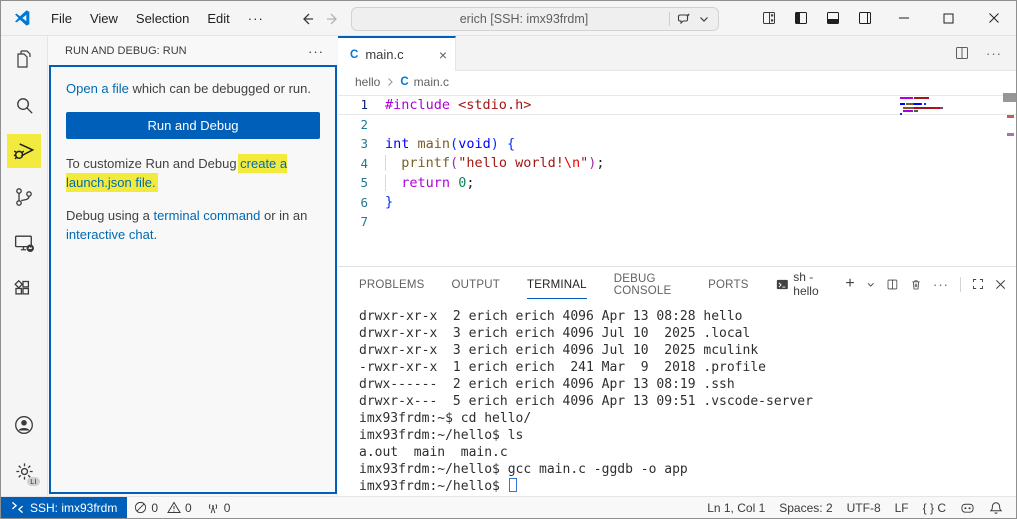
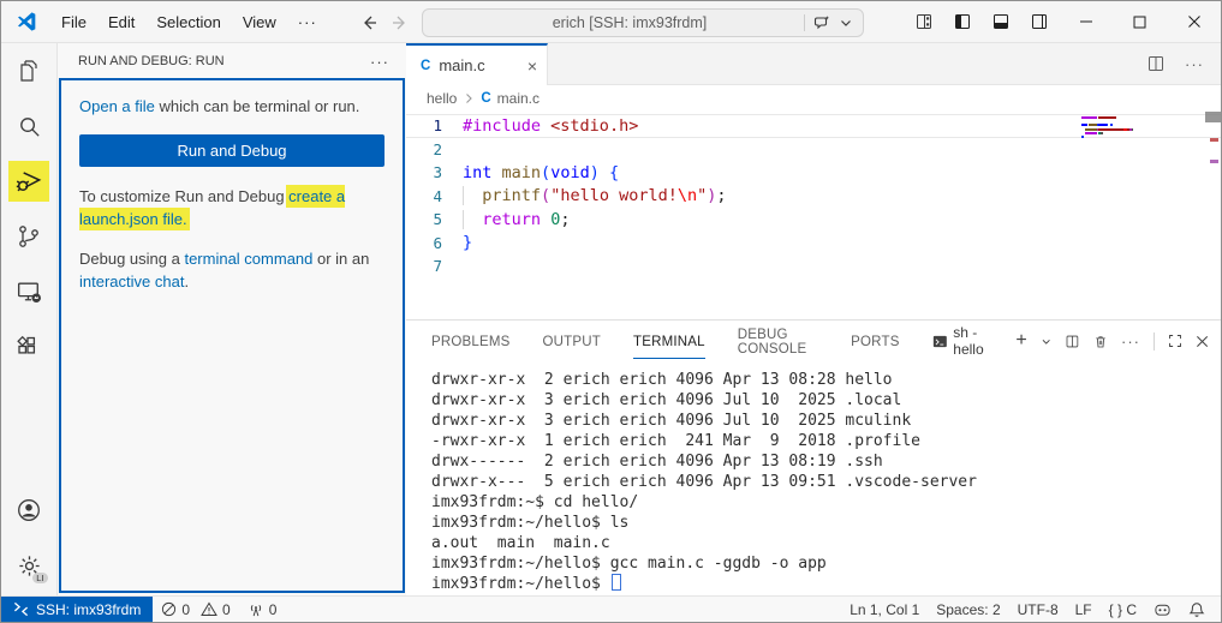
  File
- View
+ Edit
  Selection
- Edit
+ View
  ···
  erich [SSH: imx93frdm]
  LI
  RUN AND DEBUG: RUN
  ···
- Open a file which can be debugged or run.
+ Open a file which can be terminal or run.
  Run and Debug
  To customize Run and Debug create a launch.json file.
  Debug using a terminal command or in an interactive chat.
  C
  main.c
  ×
  ···
  hello
  C
  main.c
  1
  #include <stdio.h>
  2
  3
  int main(void) {
  4
  printf("hello world!\n");
  5
  return 0;
  6
  }
  7
  PROBLEMS
  OUTPUT
  TERMINAL
  DEBUG CONSOLE
  PORTS
  sh - hello
  +
  ···
  drwxr-xr-x 2 erich erich 4096 Apr 13 08:28 hello
  drwxr-xr-x 3 erich erich 4096 Jul 10 2025 .local
  drwxr-xr-x 3 erich erich 4096 Jul 10 2025 mculink
  -rwxr-xr-x 1 erich erich 241 Mar 9 2018 .profile
  drwx------ 2 erich erich 4096 Apr 13 08:19 .ssh
  drwxr-x--- 5 erich erich 4096 Apr 13 09:51 .vscode-server
  imx93frdm:~$ cd hello/
  imx93frdm:~/hello$ ls
  a.out main main.c
  imx93frdm:~/hello$ gcc main.c -ggdb -o app
  imx93frdm:~/hello$
  SSH: imx93frdm
  0
  0
  0
  Ln 1, Col 1
  Spaces: 2
  UTF-8
  LF
  { } C
